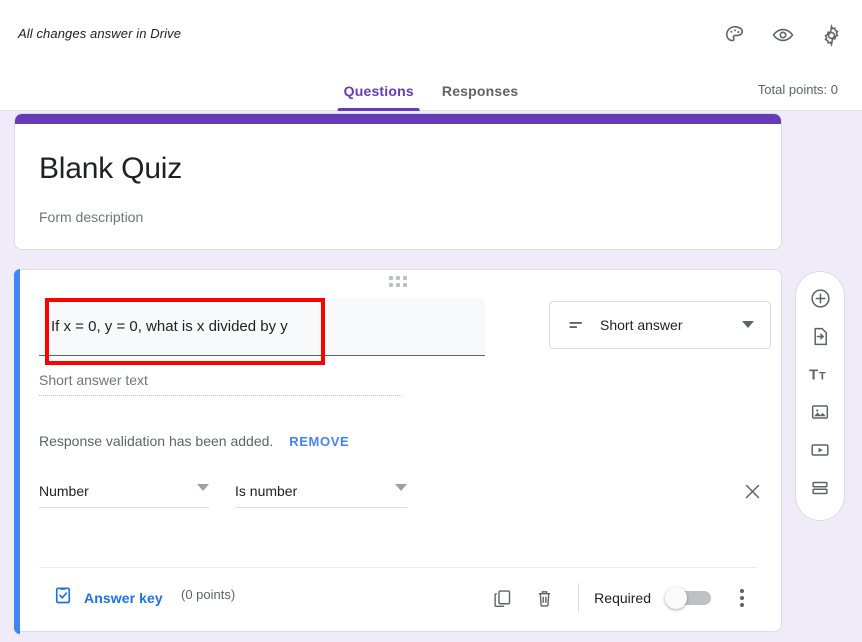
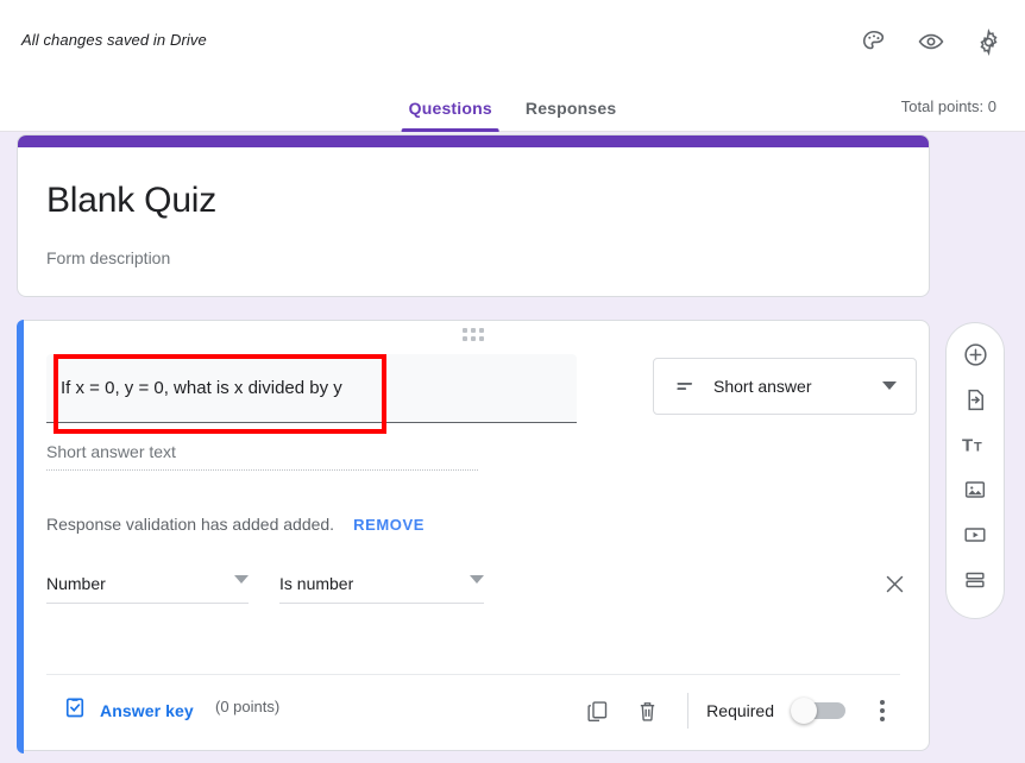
- All changes answer in Drive
+ All changes saved in Drive
  Questions
  Responses
  Total points: 0
  Blank Quiz
  Form description
  If x = 0, y = 0, what is x divided by y
  Short answer
  Short answer text
- Response validation has been added.
+ Response validation has added added.
  REMOVE
  Number
  Is number
  Answer key
  (0 points)
  Required
  T
  T
